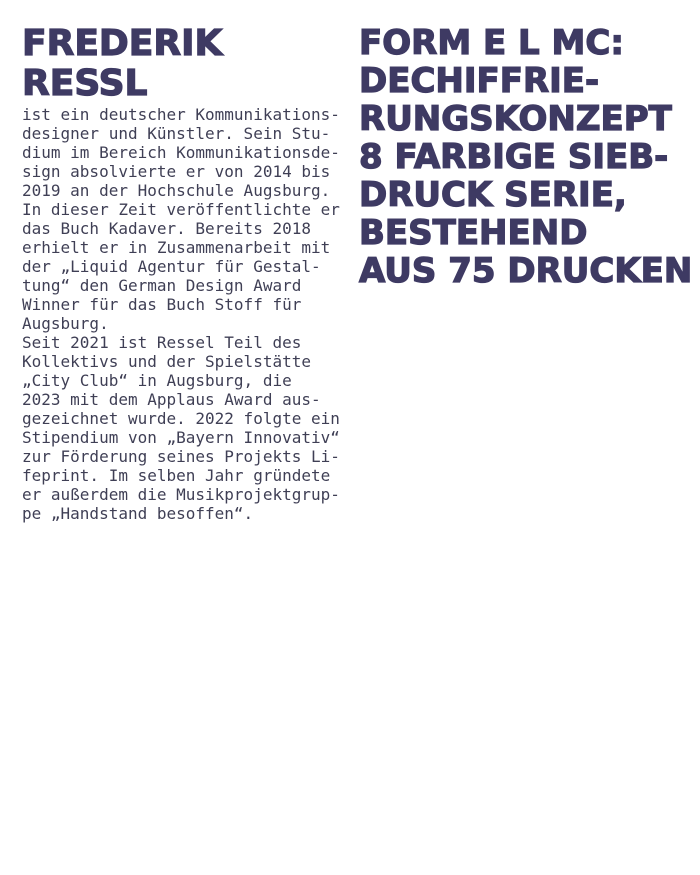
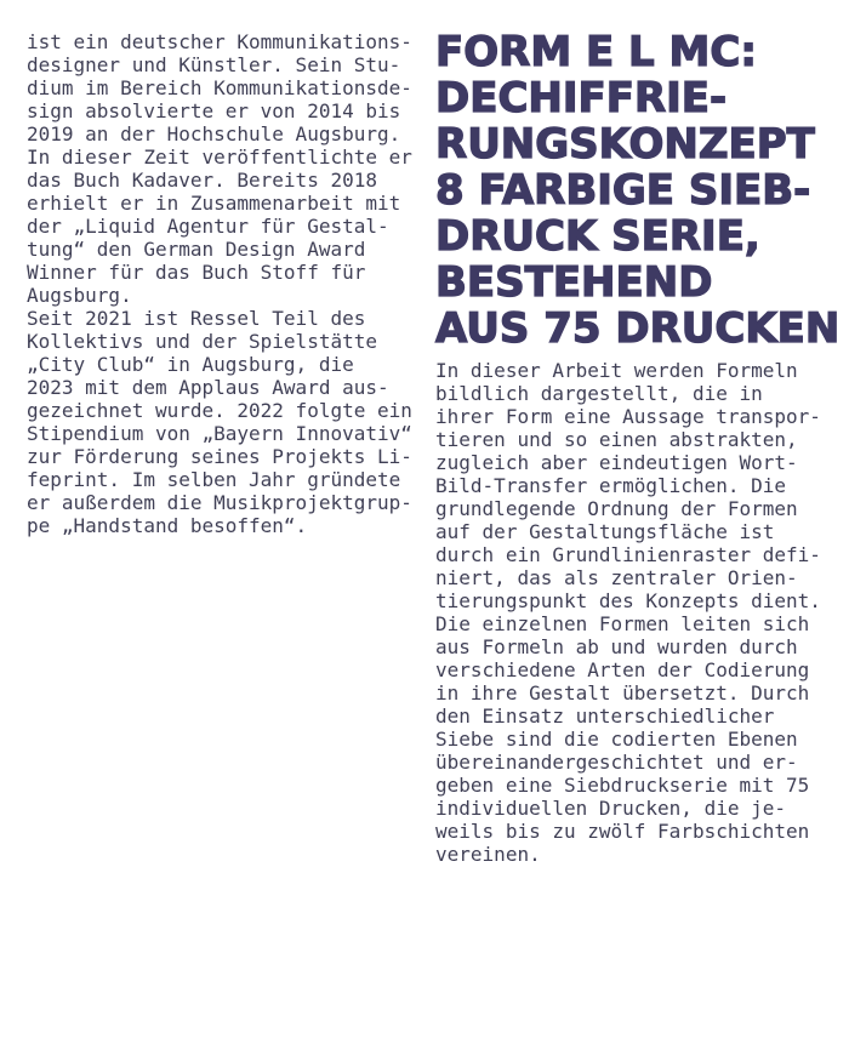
- FREDERIK
- RESSL
  ist ein deutscher Kommunikations-
  designer und Künstler. Sein Stu-
  dium im Bereich Kommunikationsde-
  sign absolvierte er von 2014 bis
  2019 an der Hochschule Augsburg.
  In dieser Zeit veröffentlichte er
  das Buch Kadaver. Bereits 2018
  erhielt er in Zusammenarbeit mit
  der „Liquid Agentur für Gestal-
  tung“ den German Design Award
  Winner für das Buch Stoff für
  Augsburg.
  Seit 2021 ist Ressel Teil des
  Kollektivs und der Spielstätte
  „City Club“ in Augsburg, die
  2023 mit dem Applaus Award aus-
  gezeichnet wurde. 2022 folgte ein
  Stipendium von „Bayern Innovativ“
  zur Förderung seines Projekts Li-
  feprint. Im selben Jahr gründete
  er außerdem die Musikprojektgrup-
  pe „Handstand besoffen“.
  FORM E L MC:
  DECHIFFRIE-
  RUNGSKONZEPT
  8 FARBIGE SIEB-
  DRUCK SERIE,
  BESTEHEND
  AUS 75 DRUCKEN
+ In dieser Arbeit werden Formeln
+ bildlich dargestellt, die in
+ ihrer Form eine Aussage transpor-
+ tieren und so einen abstrakten,
+ zugleich aber eindeutigen Wort-
+ Bild-Transfer ermöglichen. Die
+ grundlegende Ordnung der Formen
+ auf der Gestaltungsfläche ist
+ durch ein Grundlinienraster defi-
+ niert, das als zentraler Orien-
+ tierungspunkt des Konzepts dient.
+ Die einzelnen Formen leiten sich
+ aus Formeln ab und wurden durch
+ verschiedene Arten der Codierung
+ in ihre Gestalt übersetzt. Durch
+ den Einsatz unterschiedlicher
+ Siebe sind die codierten Ebenen
+ übereinandergeschichtet und er-
+ geben eine Siebdruckserie mit 75
+ individuellen Drucken, die je-
+ weils bis zu zwölf Farbschichten
+ vereinen.
